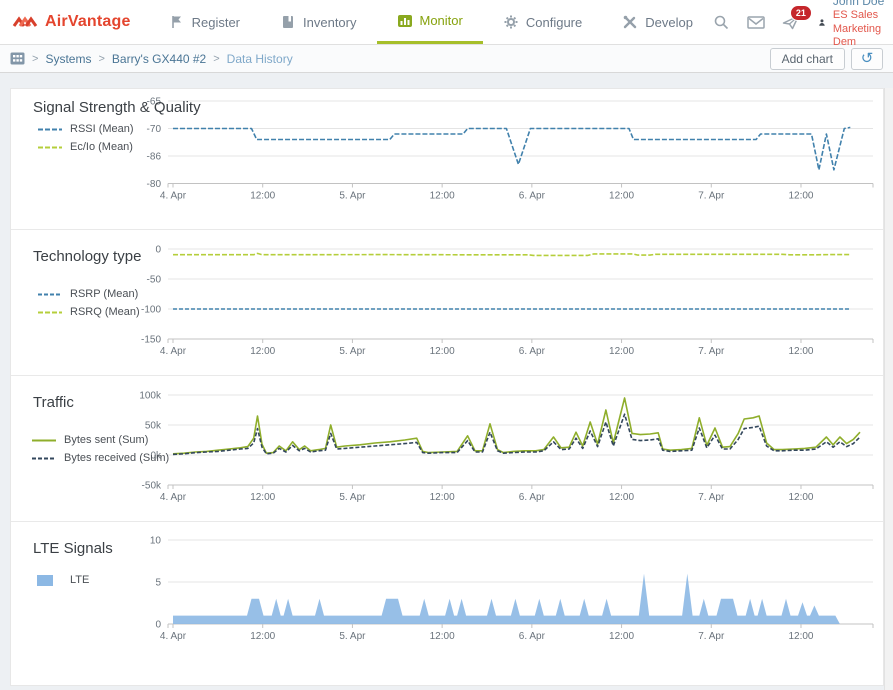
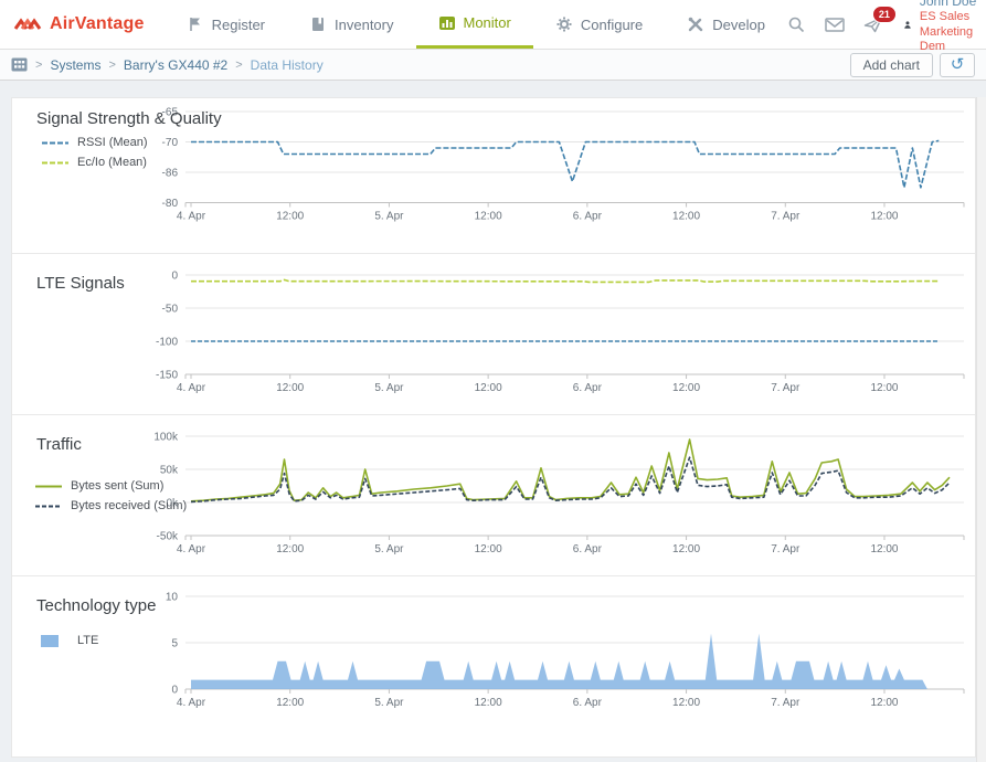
  AirVantage
  Register
  Inventory
  Monitor
  Configure
  Develop
  21
  John Doe
  ES Sales Marketing Dem
  >
  Systems
  >
  Barry's GX440 #2
  >
  Data History
  Add chart
  ↺
  Signal Strength & Quality
  RSSI (Mean)
  Ec/Io (Mean)
  -65
  -70
  -86
  -80
  4. Apr
  12:00
  5. Apr
  12:00
  6. Apr
  12:00
  7. Apr
  12:00
- Technology type
+ LTE Signals
- RSRP (Mean)
- RSRQ (Mean)
  0
  -50
  -100
  -150
  4. Apr
  12:00
  5. Apr
  12:00
  6. Apr
  12:00
  7. Apr
  12:00
  Traffic
  Bytes sent (Sum)
  Bytes received (Sum)
  100k
  50k
  0k
  -50k
  4. Apr
  12:00
  5. Apr
  12:00
  6. Apr
  12:00
  7. Apr
  12:00
- LTE Signals
+ Technology type
  LTE
  10
  5
  0
  4. Apr
  12:00
  5. Apr
  12:00
  6. Apr
  12:00
  7. Apr
  12:00
